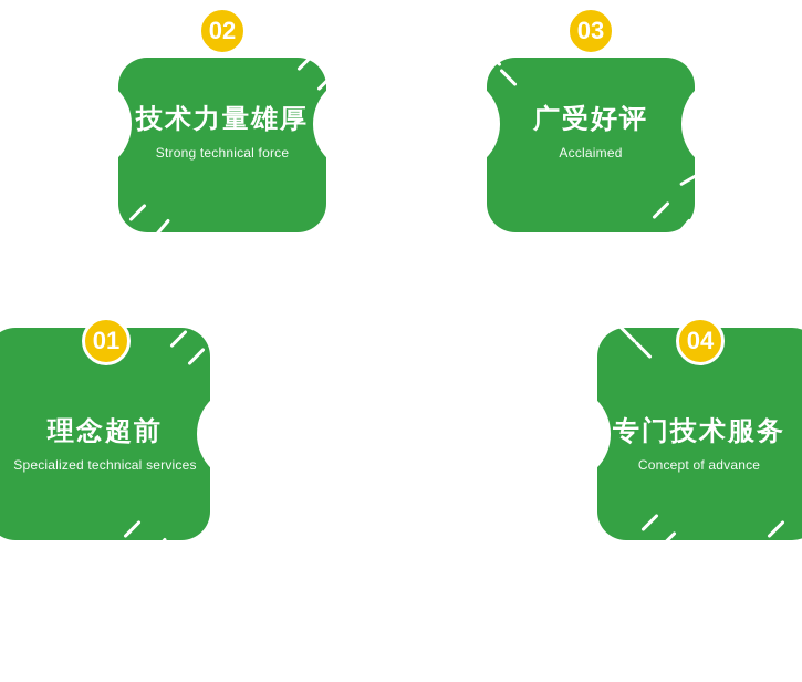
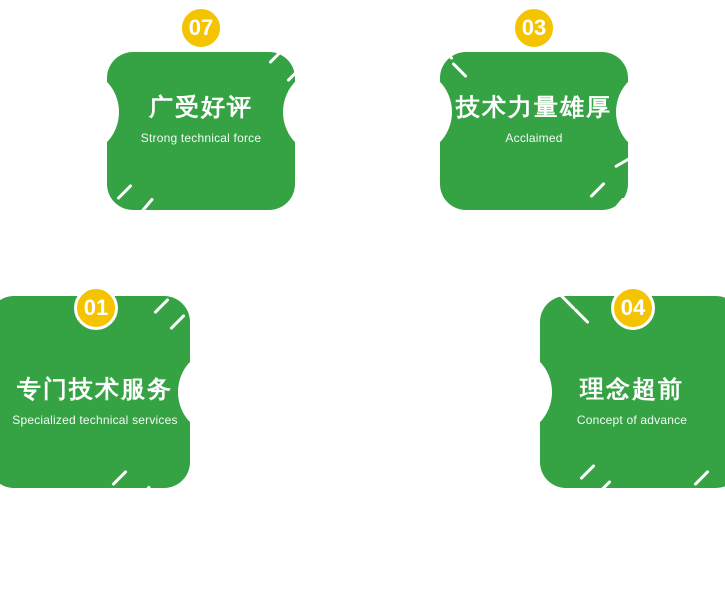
- 技术力量雄厚
+ 广受好评
  Strong technical force
- 02
+ 07
- 广受好评
+ 技术力量雄厚
  Acclaimed
  03
- 理念超前
+ 专门技术服务
  Specialized technical services
  01
- 专门技术服务
+ 理念超前
  Concept of advance
  04
